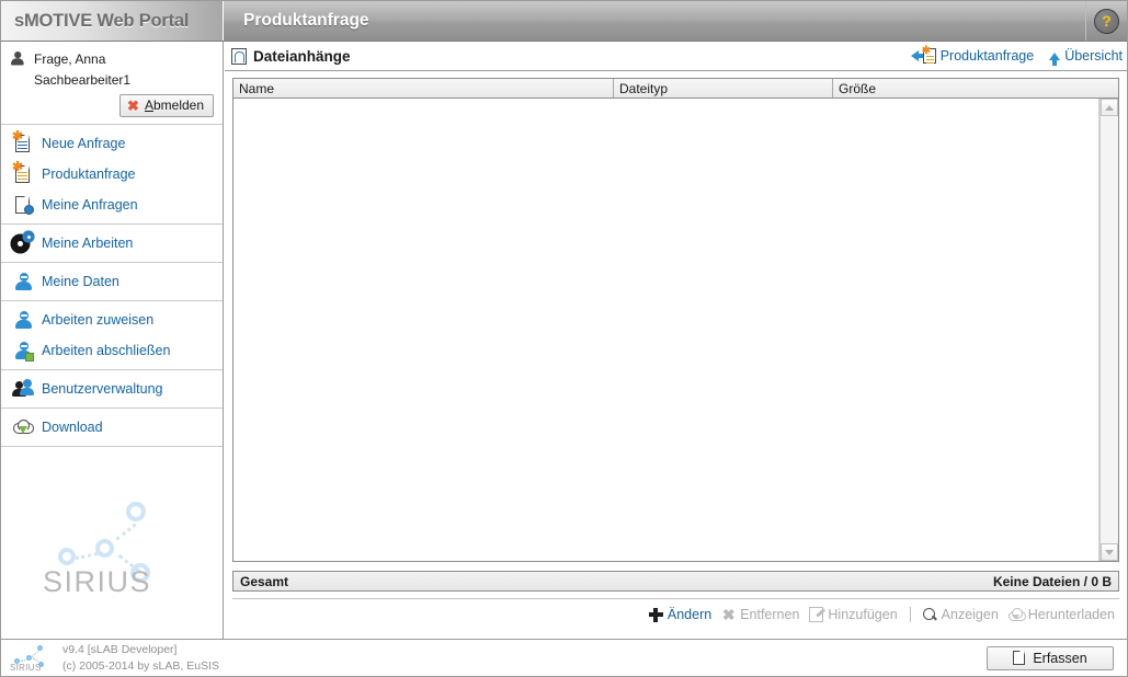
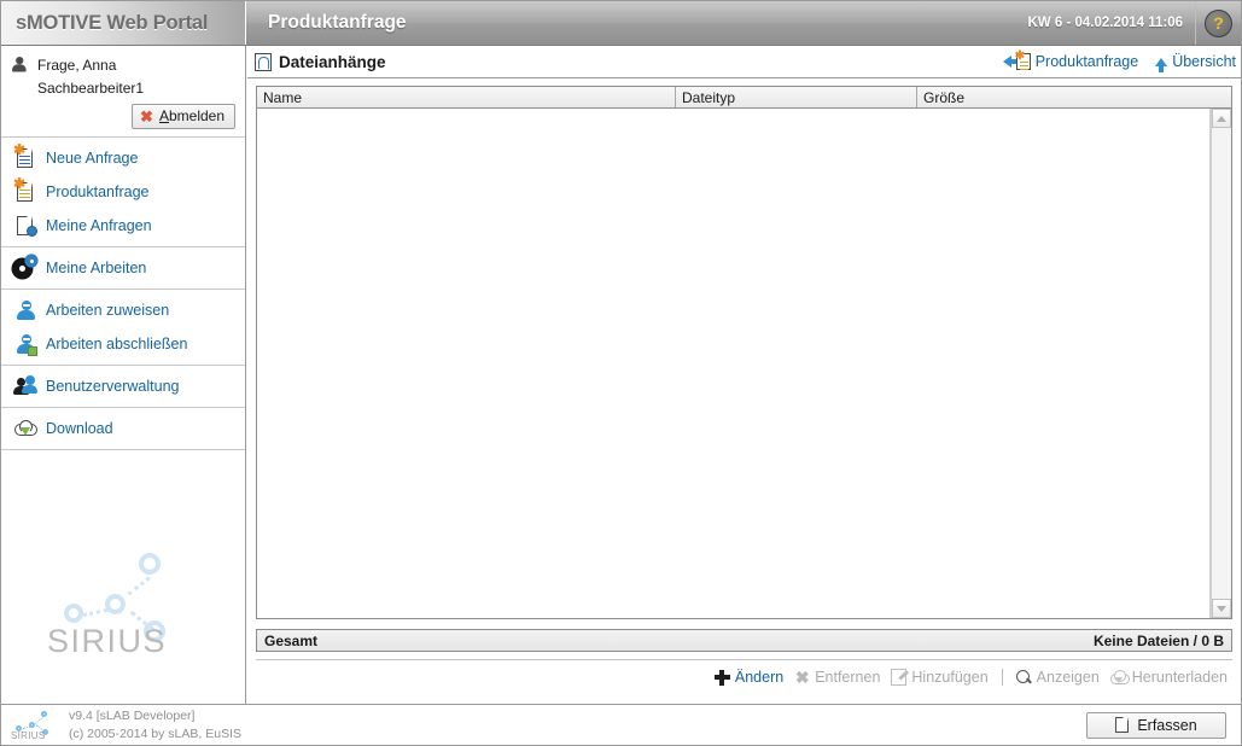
  sMOTIVE Web Portal
  Produktanfrage
+ KW 6 - 04.02.2014 11:06
  ?
  Frage, Anna
  Sachbearbeiter1
  ✖
  Abmelden
  ✱
  Neue Anfrage
  ✱
  Produktanfrage
  Meine Anfragen
  Meine Arbeiten
- Meine Daten
  Arbeiten zuweisen
  Arbeiten abschließen
  Benutzerverwaltung
  Download
  SIRIUS
  Dateianhänge
  ✱
  Produktanfrage
  Übersicht
  Name
  Dateityp
  Größe
  Gesamt
  Keine Dateien / 0 B
  Ändern
  ✖
  Entfernen
  Hinzufügen
  Anzeigen
  Herunterladen
  SIRIUS
  v9.4 [sLAB Developer]
  (c) 2005-2014 by sLAB, EuSIS
  Erfassen
